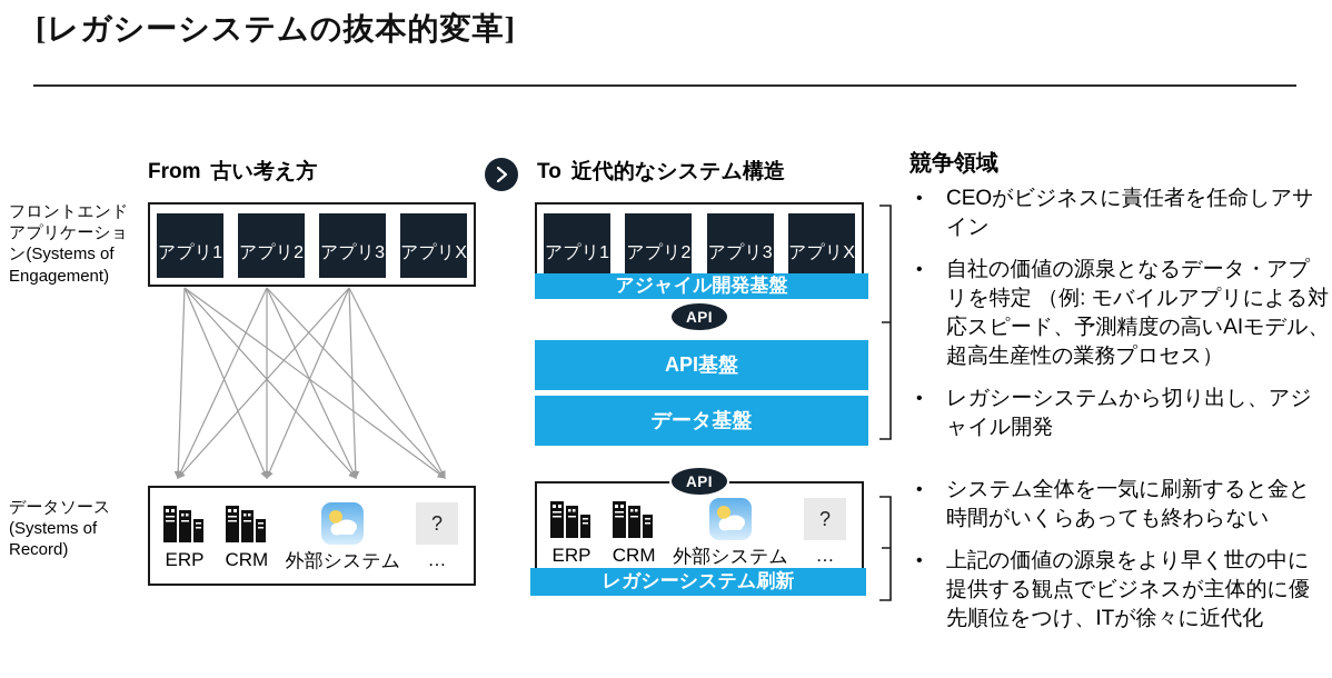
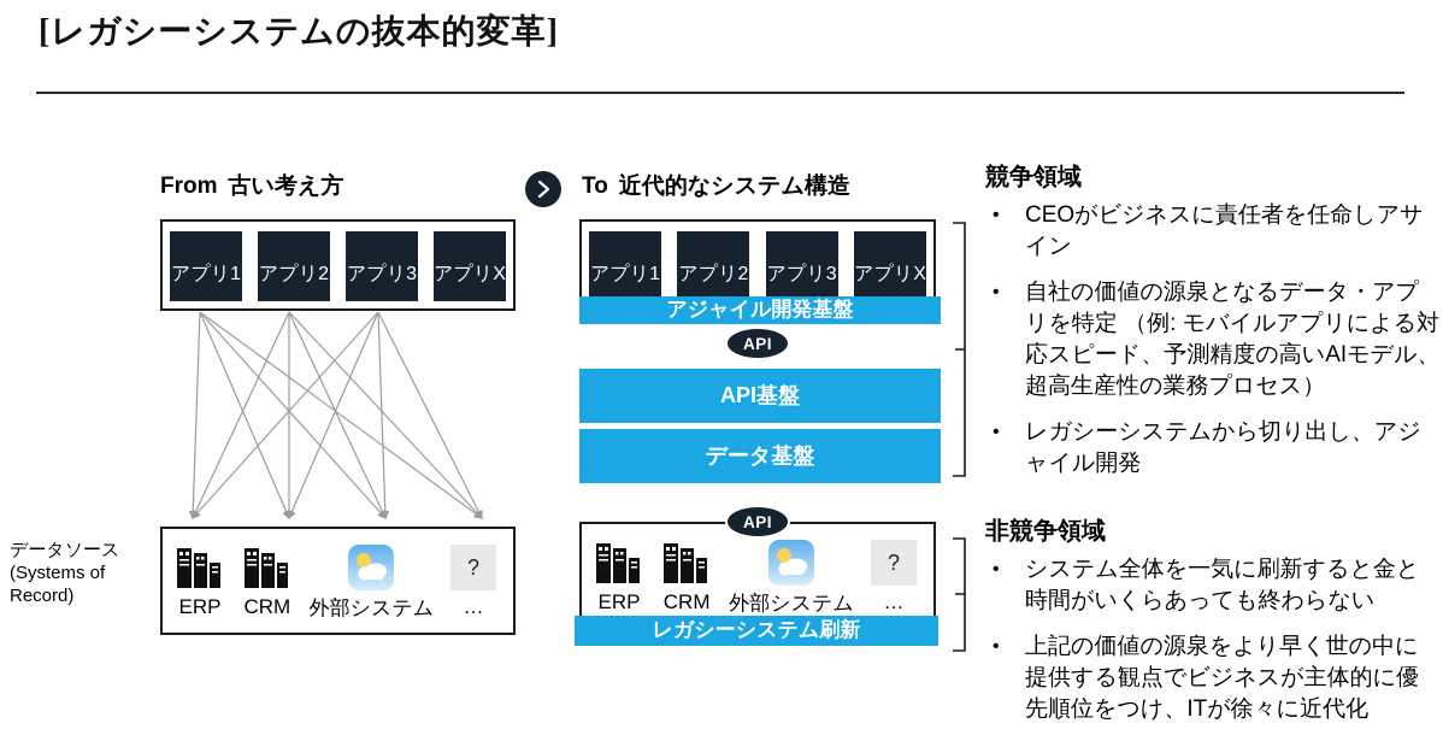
  [レガシーシステムの抜本的変革]
  From 古い考え方
  To 近代的なシステム構造
- フロントエンドアプリケーション(Systems of Engagement)
  データソース (Systems of Record)
  アプリ1
  アプリ2
  アプリ3
  アプリX
  ERP
  CRM
  外部システム
  ?
  …
  アプリ1
  アプリ2
  アプリ3
  アプリX
  アジャイル開発基盤
  API
  API基盤
  データ基盤
  API
  ERP
  CRM
  外部システム
  ?
  …
  レガシーシステム刷新
  競争領域
  •
  CEOがビジネスに責任者を任命しアサイン
  •
  自社の価値の源泉となるデータ・アプリを特定 （例: モバイルアプリによる対応スピード、予測精度の高いAIモデル、超高生産性の業務プロセス）
  •
  レガシーシステムから切り出し、アジャイル開発
+ 非競争領域
  •
  システム全体を一気に刷新すると金と時間がいくらあっても終わらない
  •
  上記の価値の源泉をより早く世の中に提供する観点でビジネスが主体的に優先順位をつけ、ITが徐々に近代化
